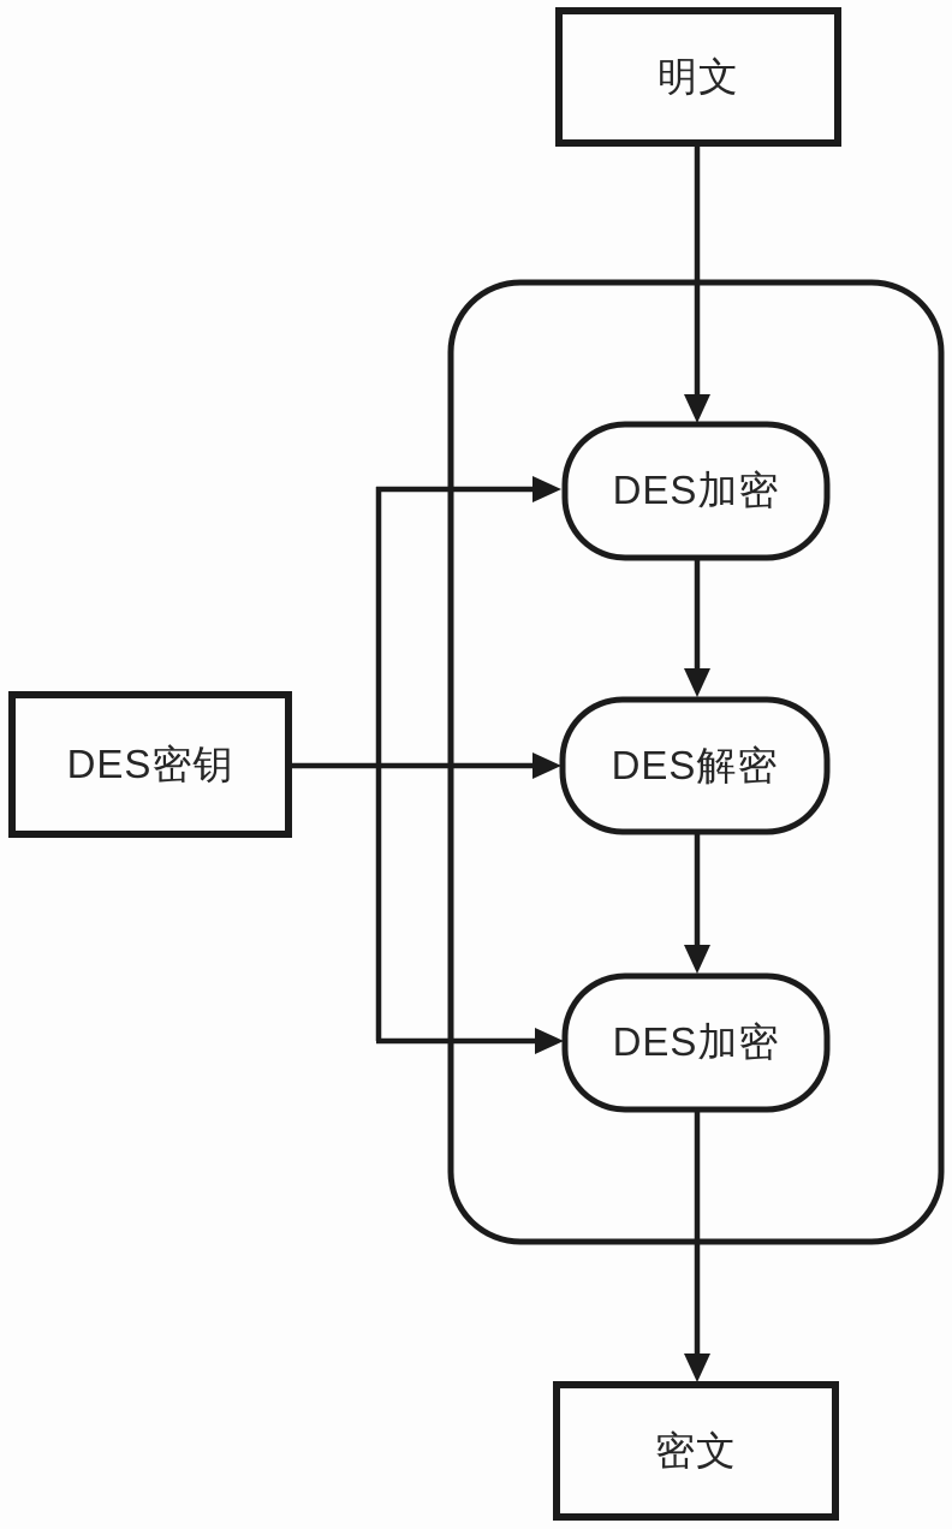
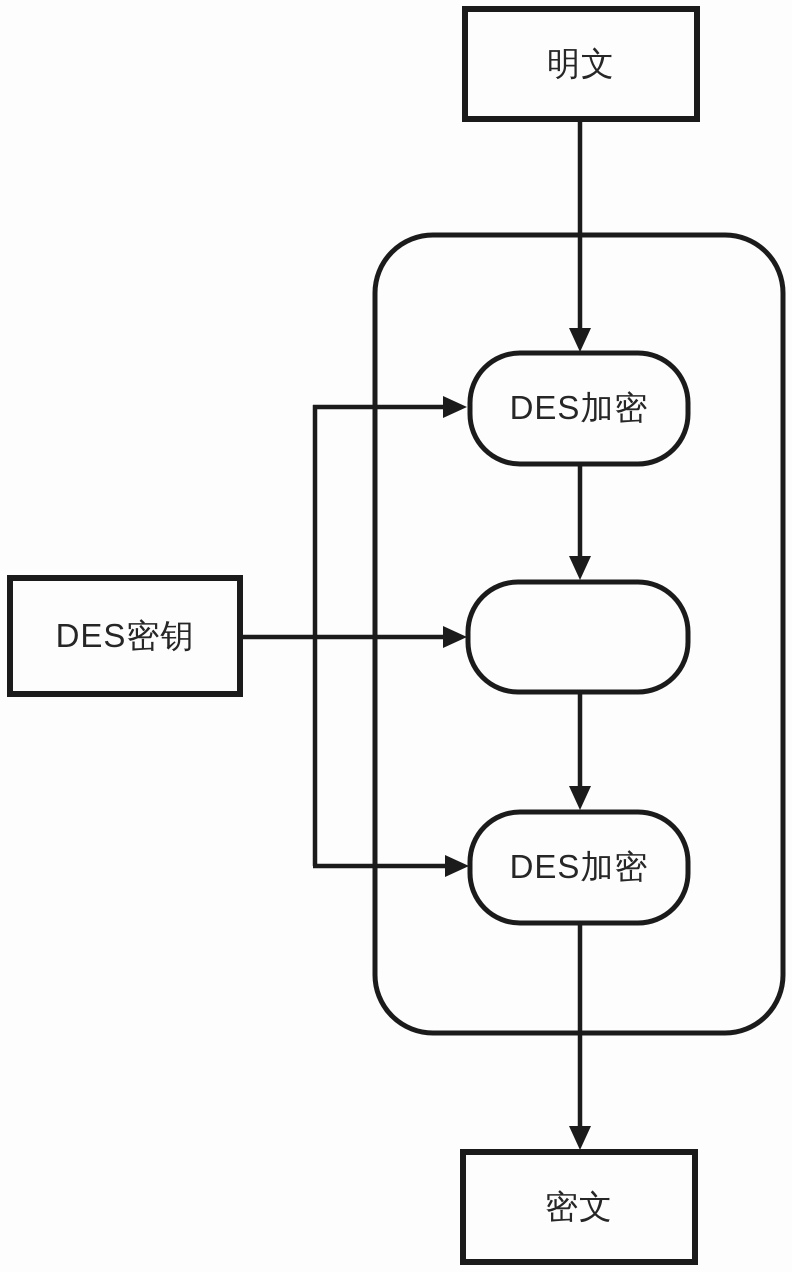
  明文
  DES密钥
  DES加密
- DES解密
  DES加密
  密文
